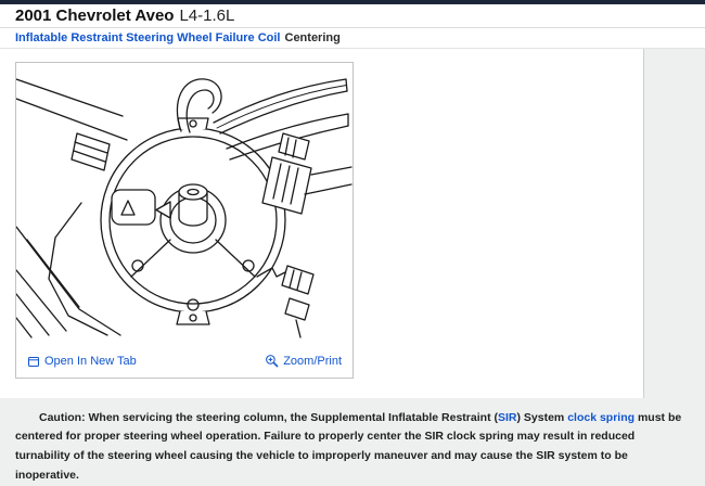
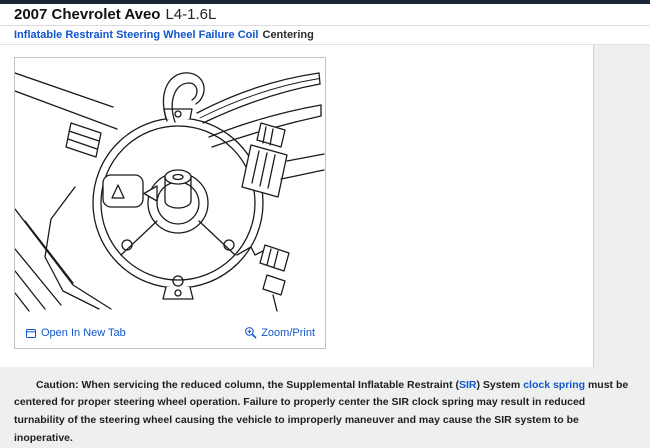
- 2001 Chevrolet Aveo
+ 2007 Chevrolet Aveo
  L4-1.6L
  Inflatable Restraint Steering Wheel Failure Coil
  Centering
  Open In New Tab
  Zoom/Print
- Caution: When servicing the steering column, the Supplemental Inflatable Restraint (SIR) System clock spring must be centered for proper steering wheel operation. Failure to properly center the SIR clock spring may result in reduced turnability of the steering wheel causing the vehicle to improperly maneuver and may cause the SIR system to be inoperative.
+ Caution: When servicing the reduced column, the Supplemental Inflatable Restraint (SIR) System clock spring must be centered for proper steering wheel operation. Failure to properly center the SIR clock spring may result in reduced turnability of the steering wheel causing the vehicle to improperly maneuver and may cause the SIR system to be inoperative.
